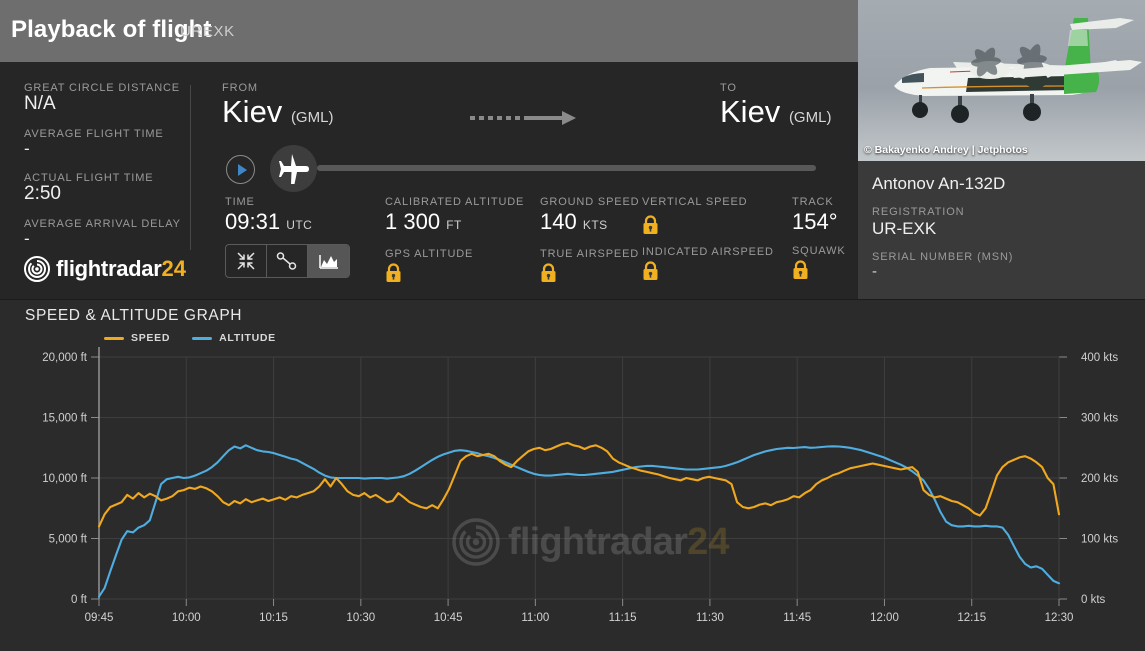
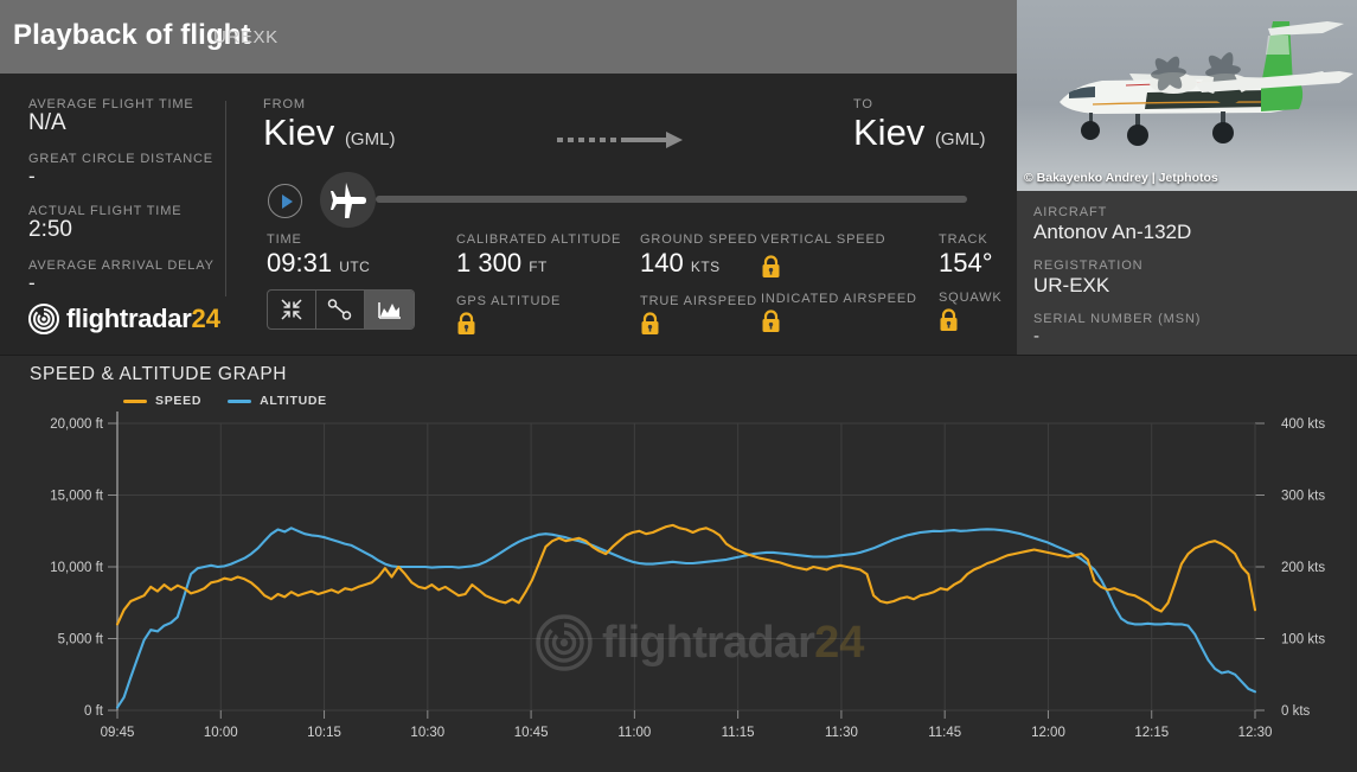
  Playback of flight
  UREXK
  © Bakayenko Andrey | Jetphotos
+ AIRCRAFT
  Antonov An-132D
  REGISTRATION
  UR-EXK
  SERIAL NUMBER (MSN)
  -
- GREAT CIRCLE DISTANCE
+ AVERAGE FLIGHT TIME
  N/A
- AVERAGE FLIGHT TIME
+ GREAT CIRCLE DISTANCE
  -
  ACTUAL FLIGHT TIME
  2:50
  AVERAGE ARRIVAL DELAY
  -
  flightradar
  24
  FROM
  Kiev (GML)
  TO
  Kiev (GML)
  TIME
  09:31 UTC
  CALIBRATED ALTITUDE
  1 300 FT
  GPS ALTITUDE
  GROUND SPEED
  140 KTS
  TRUE AIRSPEED
  VERTICAL SPEED
  INDICATED AIRSPEED
  TRACK
  154°
  SQUAWK
  SPEED & ALTITUDE GRAPH
  SPEED
  ALTITUDE
  0 ft
  0 kts
  5,000 ft
  100 kts
  10,000 ft
  200 kts
  15,000 ft
  300 kts
  20,000 ft
  400 kts
  09:45
  10:00
  10:15
  10:30
  10:45
  11:00
  11:15
  11:30
  11:45
  12:00
  12:15
  12:30
  flightradar
  24
